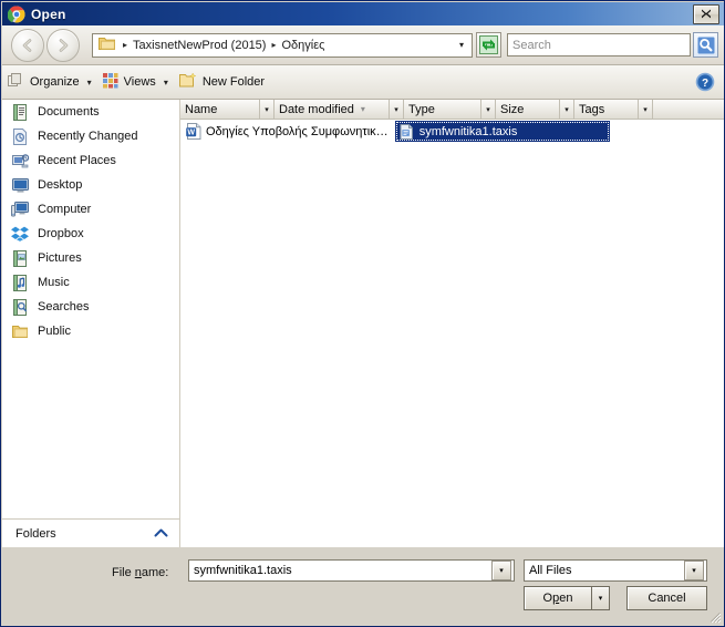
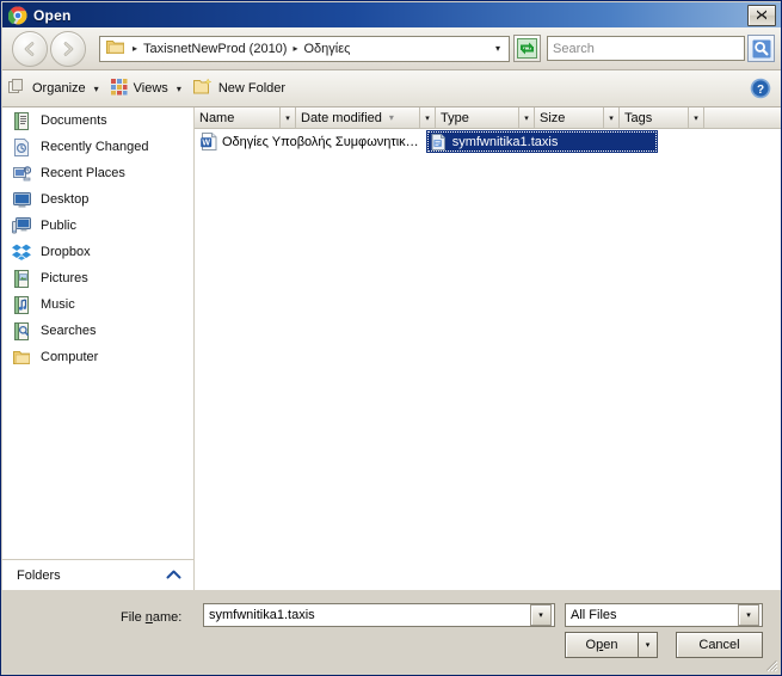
  Open
  ▸
- TaxisnetNewProd (2015)
+ TaxisnetNewProd (2010)
  ▸
  Οδηγίες
  ▾
  Search
  Organize
  ▾
  Views
  ▾
  New Folder
  ?
  Documents
  Recently Changed
  Recent Places
  Desktop
- Computer
+ Public
  Dropbox
  Pictures
  Music
  Searches
- Public
+ Computer
  Folders
  Name
  Date modified
  ▾
  Type
  Size
  Tags
  Οδηγίες Υποβολής Συμφωνητικ…
  symfwnitika1.taxis
  File name:
  symfwnitika1.taxis
  All Files
  O
  p
  en
  Cancel
